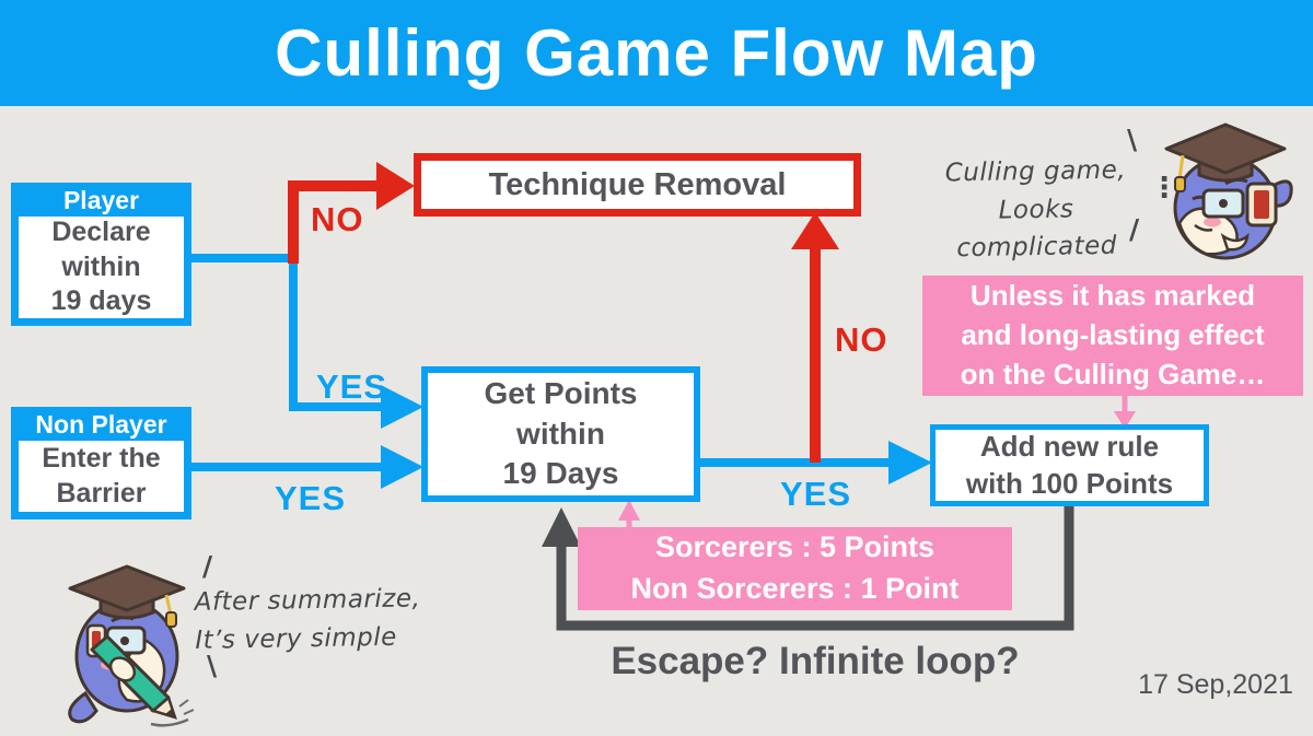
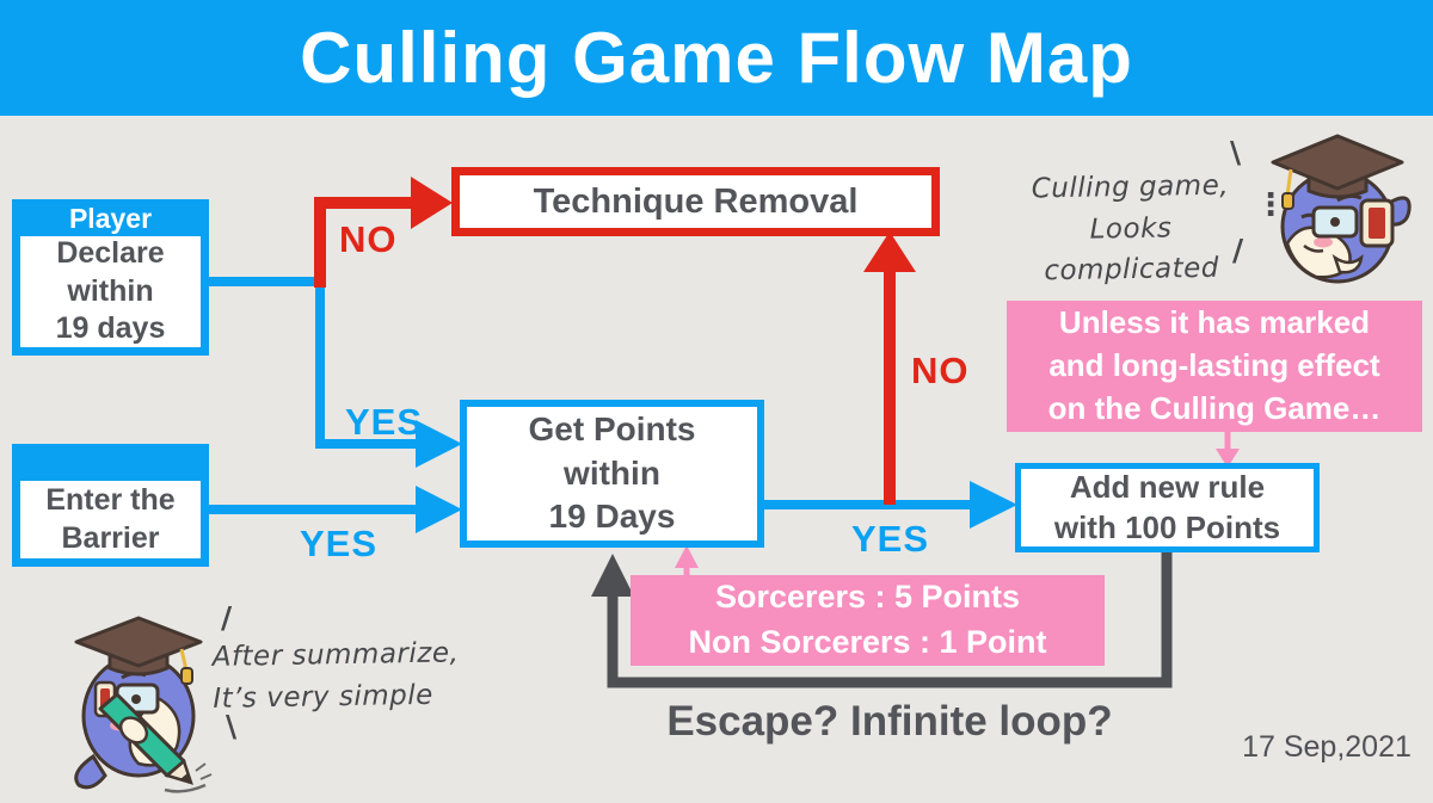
  Culling Game Flow Map
  Player
  Declare
  within
  19 days
- Non Player
  Enter the
  Barrier
  Technique Removal
  Get Points
  within
  19 Days
  Add new rule
  with 100 Points
  Unless it has marked
  and long-lasting effect
  on the Culling Game…
  Sorcerers : 5 Points
  Non Sorcerers : 1 Point
  NO
  YES
  YES
  YES
  NO
  Culling game,
  Looks complicated
  \
  ⋮
  /
  After summarize,
  It’s very simple
  /
  \
  Escape? Infinite loop?
  17 Sep,2021
